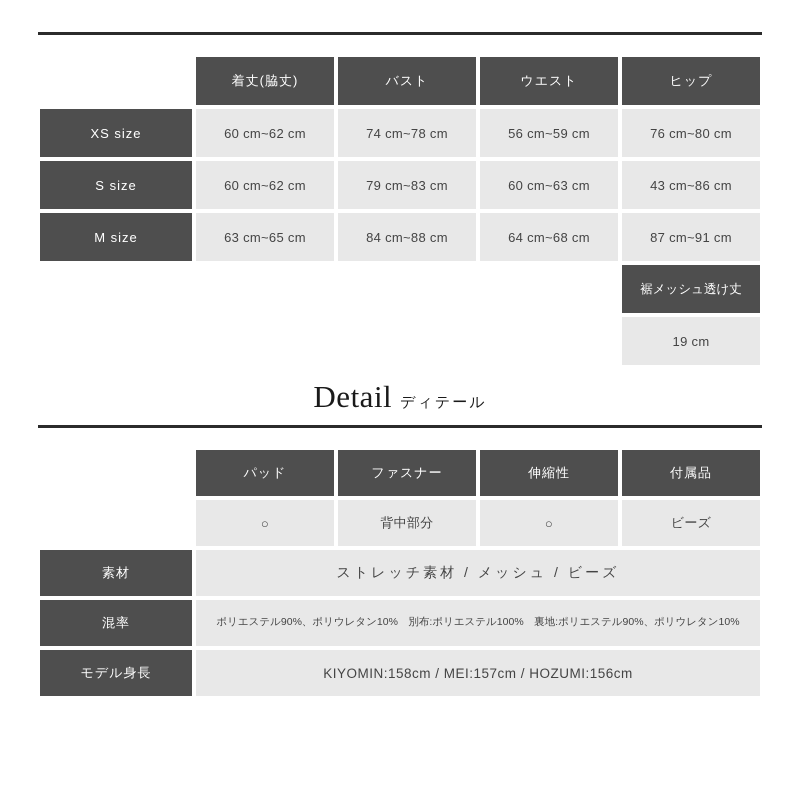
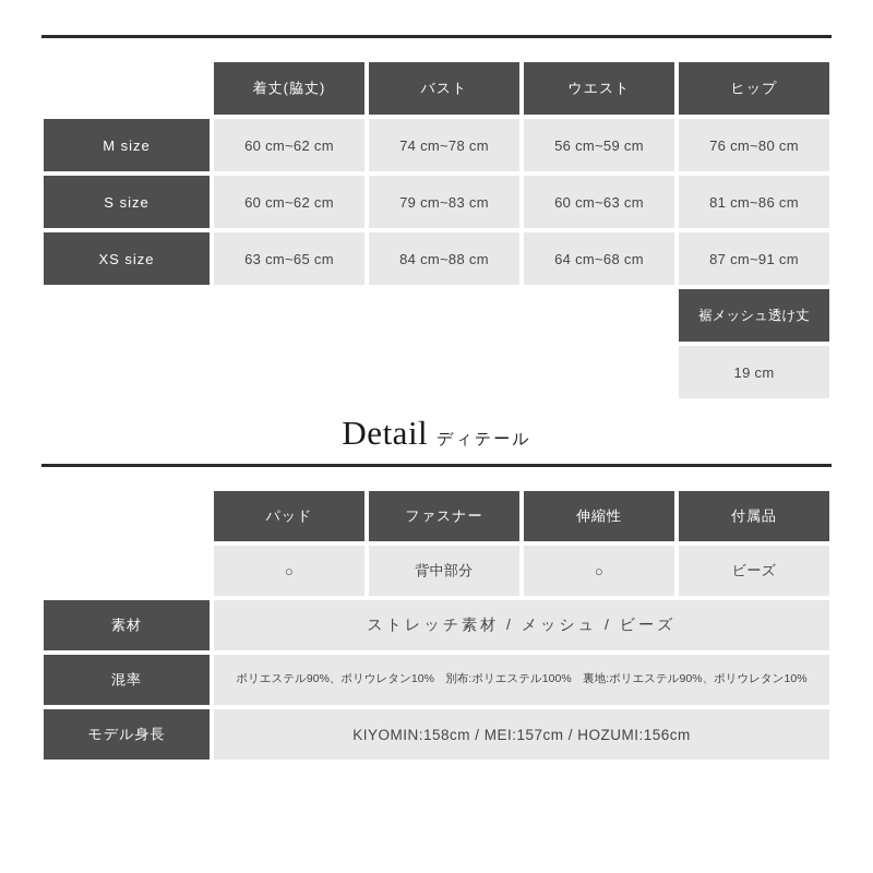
  	着丈(脇丈)	バスト	ウエスト	ヒップ
- XS size	60 cm~62 cm	74 cm~78 cm	56 cm~59 cm	76 cm~80 cm
+ M size	60 cm~62 cm	74 cm~78 cm	56 cm~59 cm	76 cm~80 cm
- S size	60 cm~62 cm	79 cm~83 cm	60 cm~63 cm	43 cm~86 cm
+ S size	60 cm~62 cm	79 cm~83 cm	60 cm~63 cm	81 cm~86 cm
- M size	63 cm~65 cm	84 cm~88 cm	64 cm~68 cm	87 cm~91 cm
+ XS size	63 cm~65 cm	84 cm~88 cm	64 cm~68 cm	87 cm~91 cm
  				裾メッシュ透け丈
  				19 cm
  Detail ディテール
  	パッド	ファスナー	伸縮性	付属品
  	○	背中部分	○	ビーズ
  素材	ストレッチ素材 / メッシュ / ビーズ
  混率	ポリエステル90%、ポリウレタン10% 別布:ポリエステル100% 裏地:ポリエステル90%、ポリウレタン10%
  モデル身長	KIYOMIN:158cm / MEI:157cm / HOZUMI:156cm
